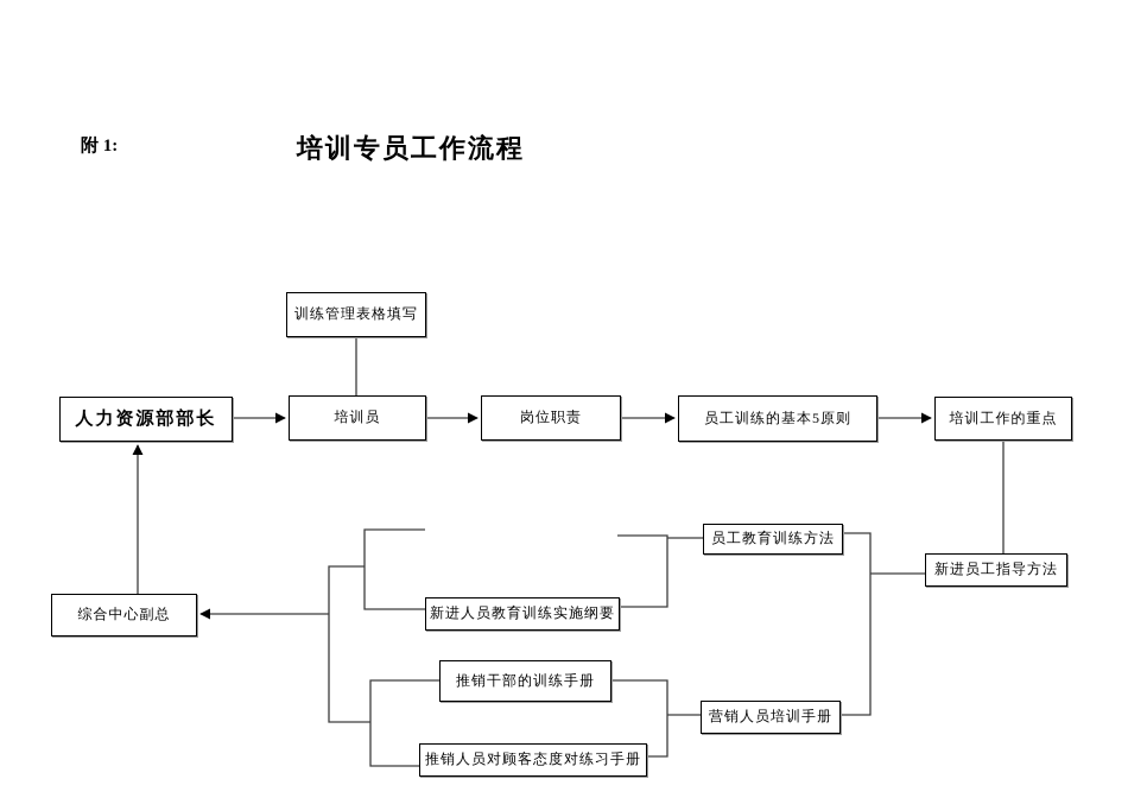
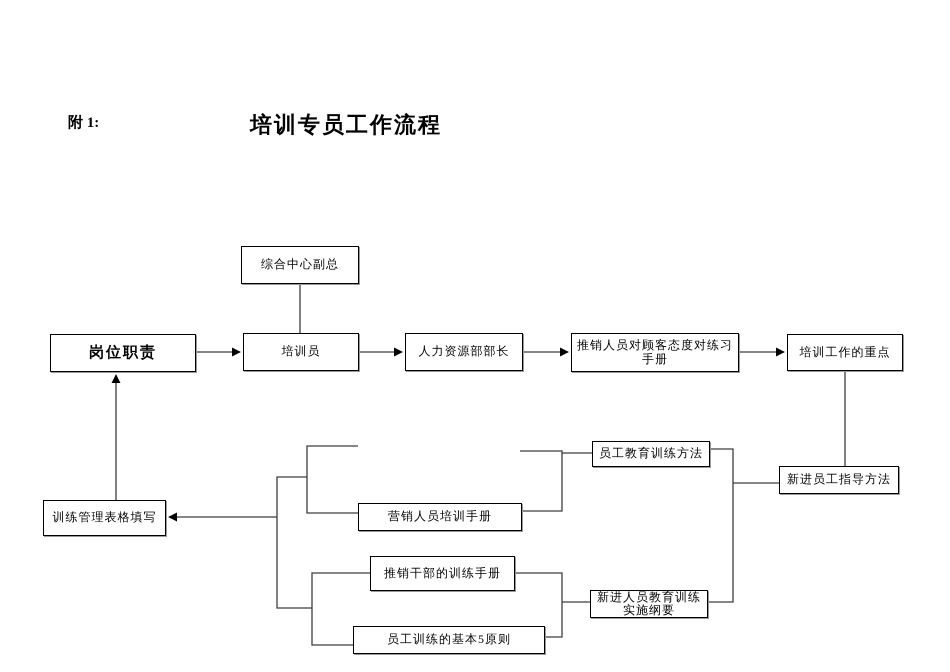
  附 1:
  培训专员工作流程
- 训练管理表格填写
+ 综合中心副总
- 人力资源部部长
+ 岗位职责
  培训员
- 岗位职责
+ 人力资源部部长
- 员工训练的基本5原则
+ 推销人员对顾客态度对练习手册
  培训工作的重点
- 新进人员教育训练实施纲要
+ 营销人员培训手册
  员工教育训练方法
  新进员工指导方法
- 综合中心副总
+ 训练管理表格填写
  推销干部的训练手册
- 推销人员对顾客态度对练习手册
+ 员工训练的基本5原则
- 营销人员培训手册
+ 新进人员教育训练实施纲要
